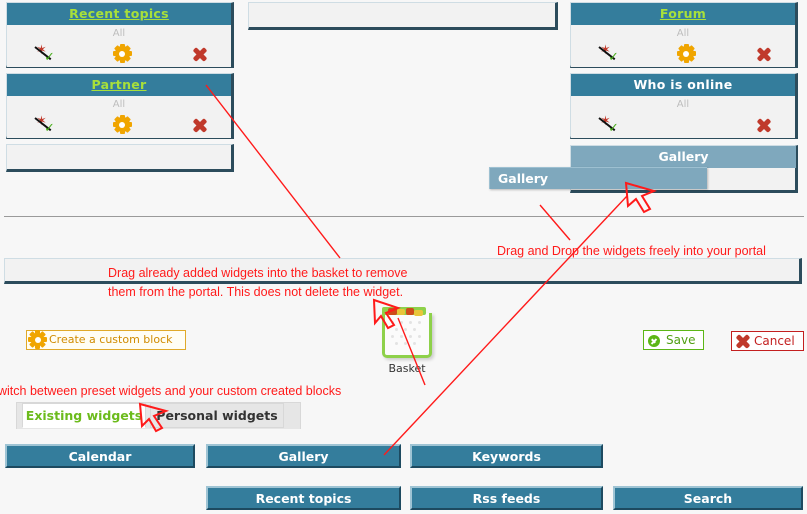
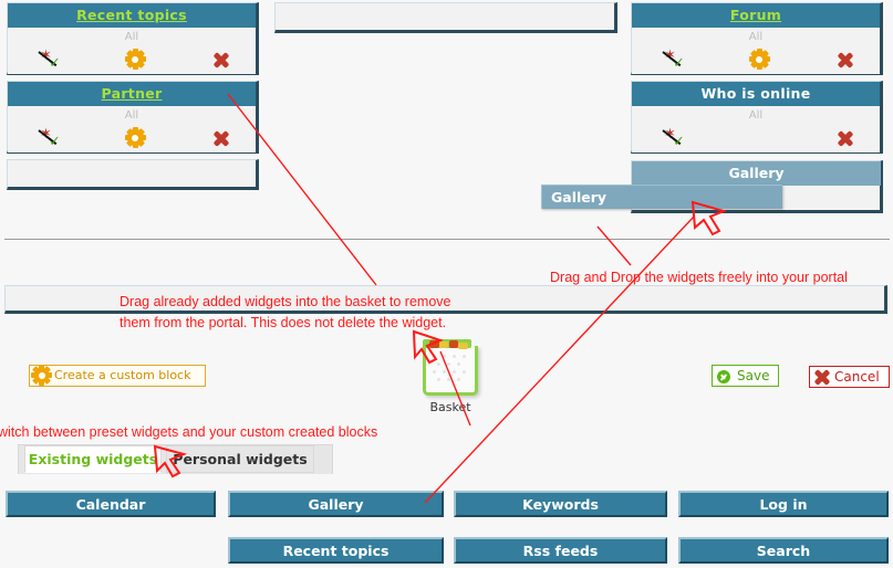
  Recent topics
  All
  ✓
  Partner
  All
  ✓
  Forum
  All
  ✓
  Who is online
  All
  ✓
  Gallery
  Gallery
  Drag and Dro the widgets freely into your portal
  Drag already added widgets into the basket to remove
  them from the portal. This does not delete the widget.
  witch between preset widgets and your custom created blocks
  Create a custom block
  Baskt
  Save
  Cancel
  Existing widgets
  Personal widgets
  Calendar
  Gallery
  Keywords
+ Log in
  Recent topics
  Rss feeds
  Search
